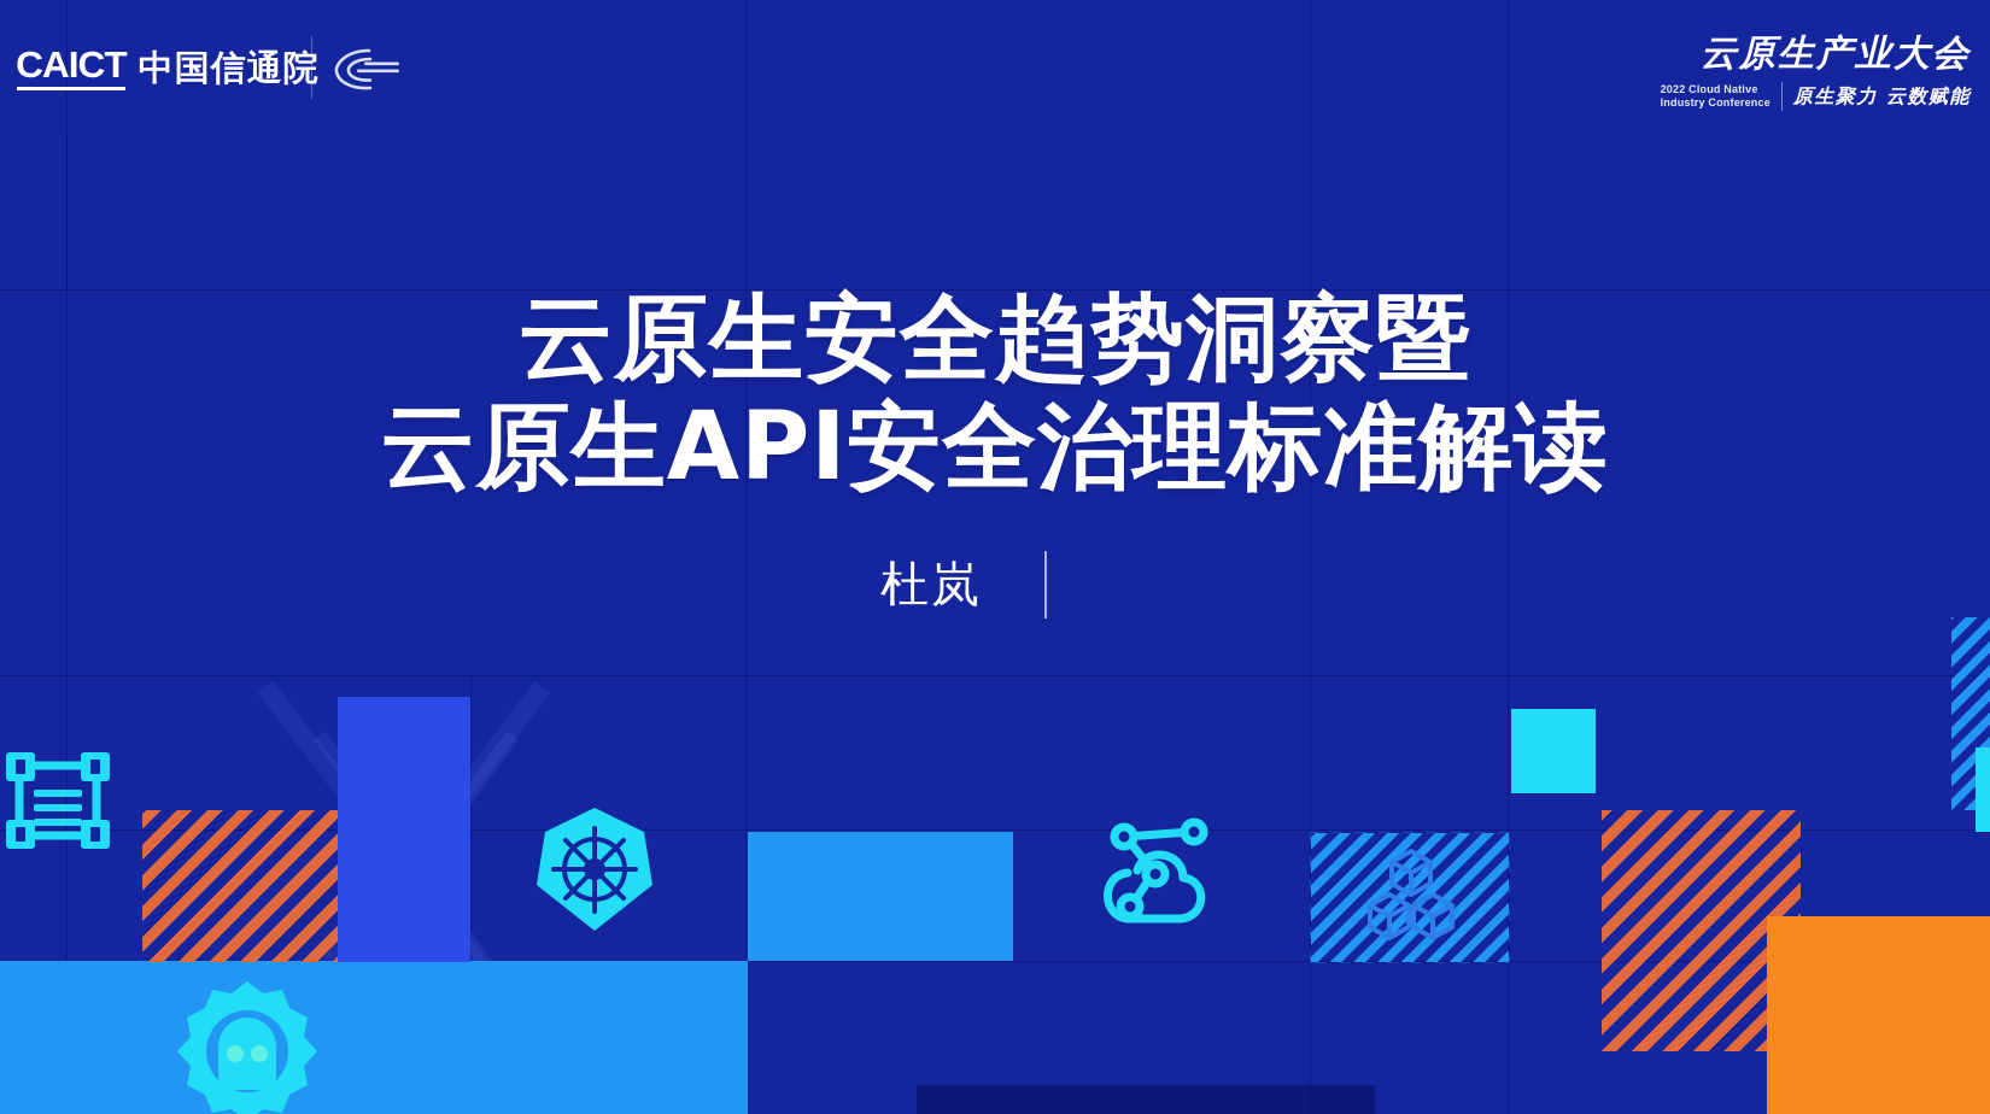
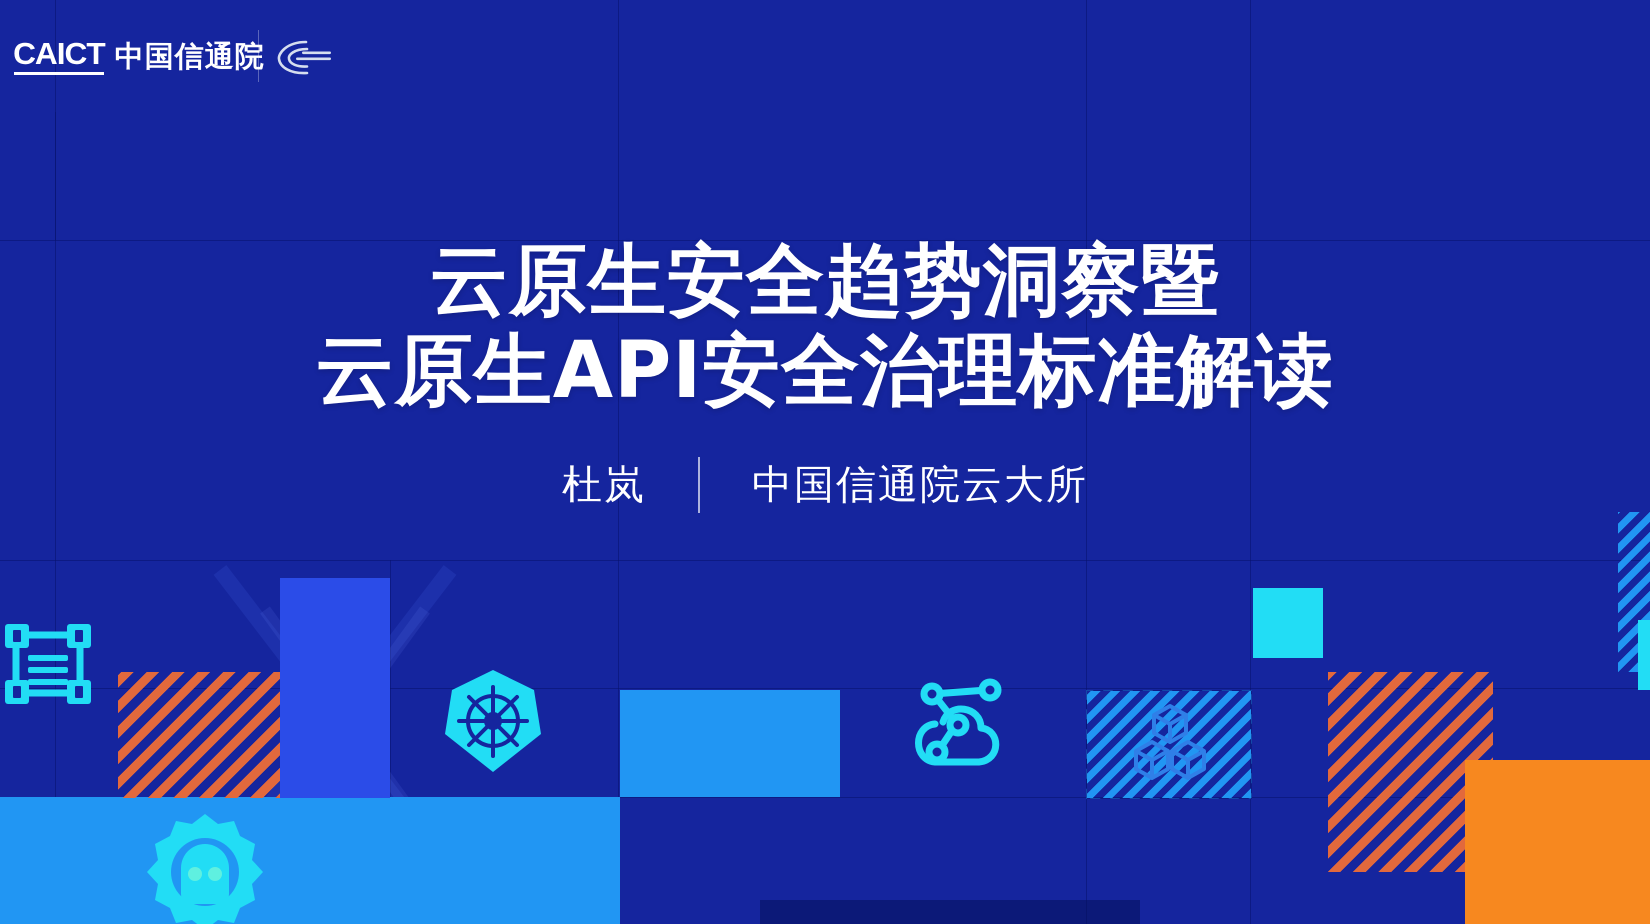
  CAICT
  中国信通院
- 云原生产业大会
- 2022 Cloud Native
- Industry Conference
- 原生聚力 云数赋能
  云原生安全趋势洞察暨
  云原生API安全治理标准解读
  杜岚
+ 中国信通院云大所
